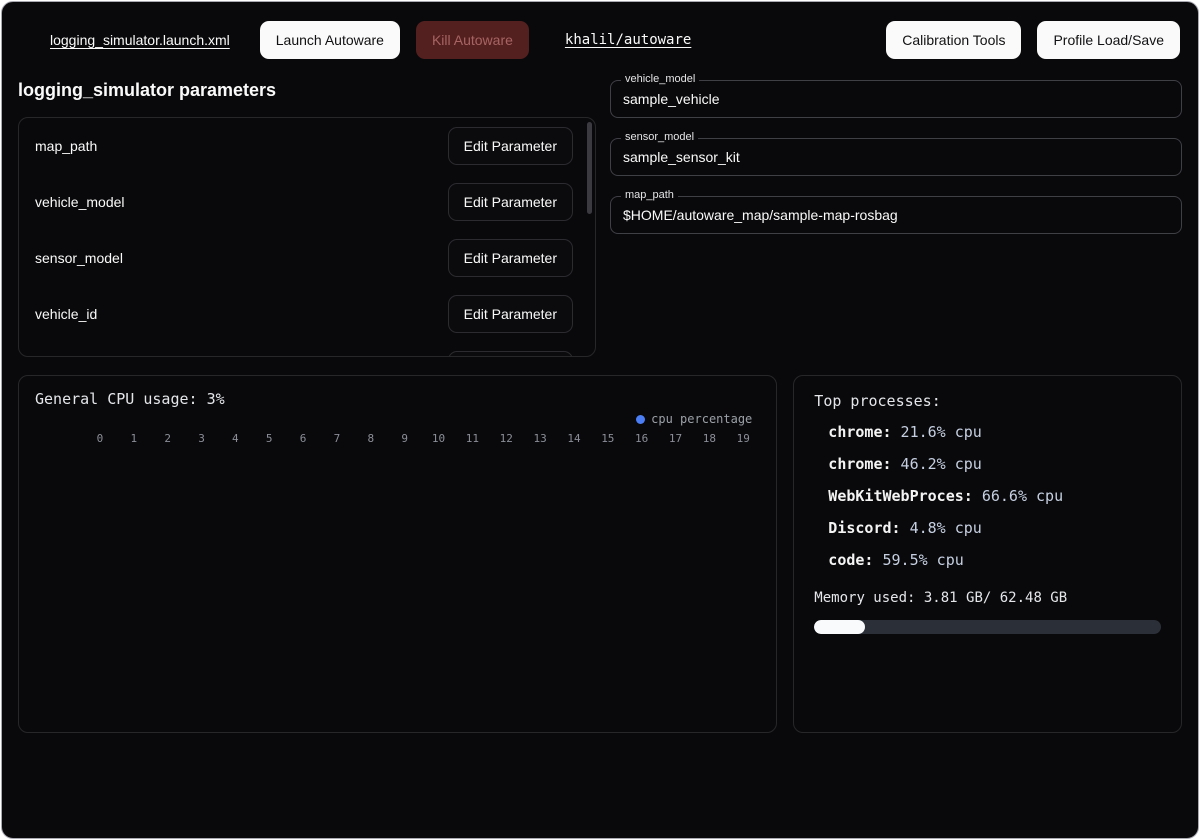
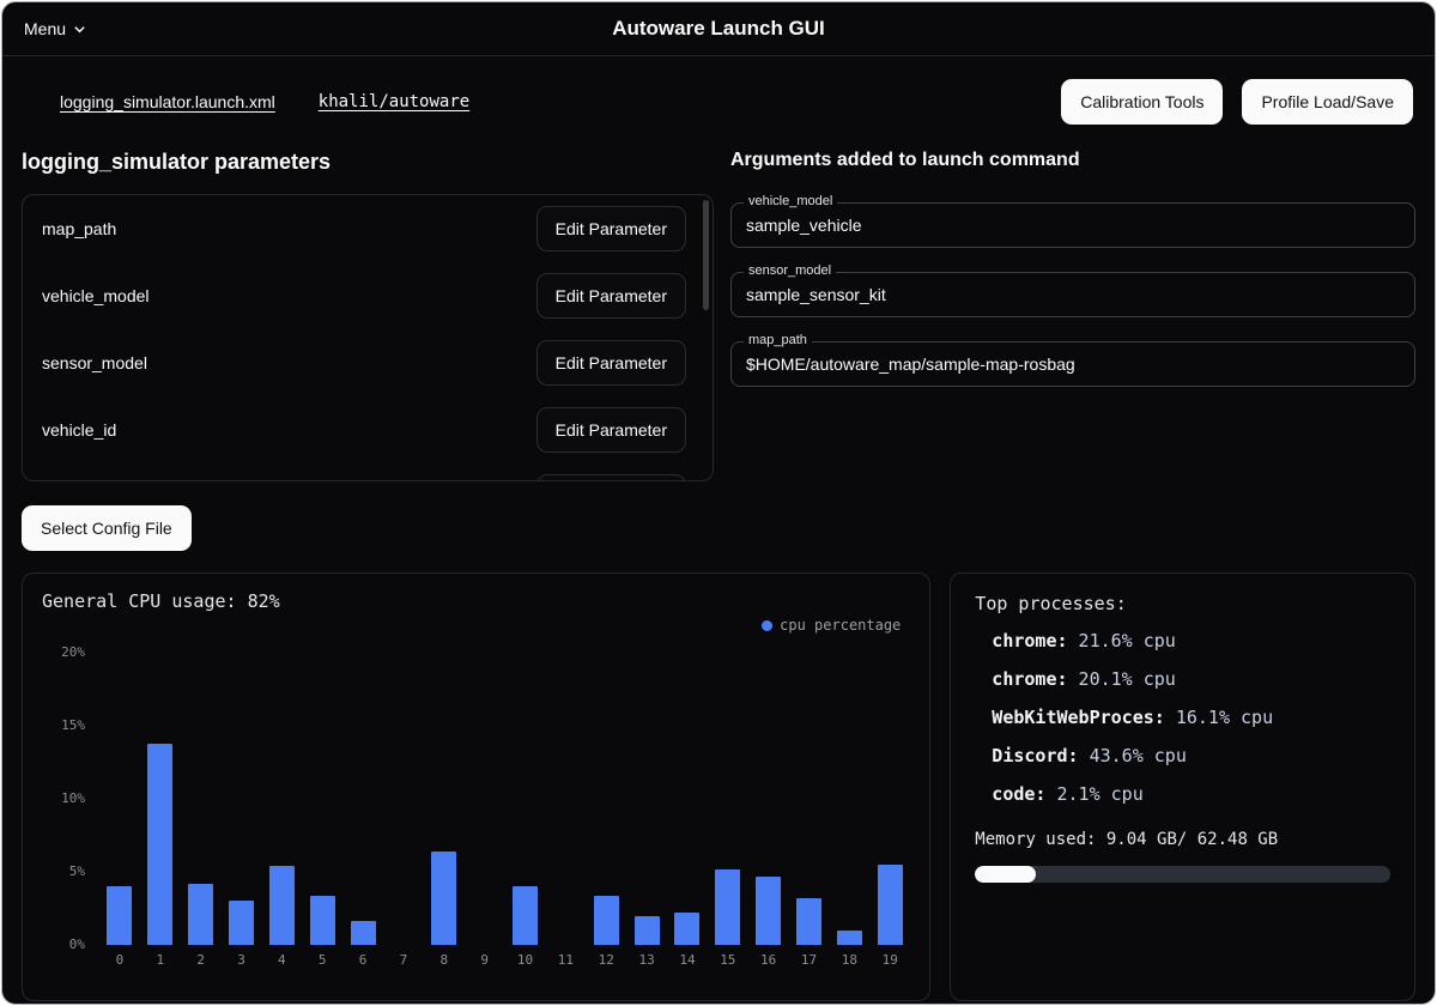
+ Menu
+ Autoware Launch GUI
  logging_simulator.launch.xml
- Launch Autoware
- Kill Autoware
  khalil/autoware
  Calibration Tools
  Profile Load/Save
  logging_simulator parameters
  map_path
  Edit Parameter
  vehicle_model
  Edit Parameter
  sensor_model
  Edit Parameter
  vehicle_id
  Edit Parameter
+ Select Config File
+ Arguments added to launch command
  vehicle_model
  sample_vehicle
  sensor_model
  sample_sensor_kit
  map_path
  $HOME/autoware_map/sample-map-rosbag
- General CPU usage: 3%
+ General CPU usage: 82%
  cpu percentage
+ 0%
+ 5%
+ 10%
+ 15%
+ 20%
  0
  1
  2
  3
  4
  5
  6
  7
  8
  9
  10
  11
  12
  13
  14
  15
  16
  17
  18
  19
  Top processes:
  chrome: 21.6% cpu
- chrome: 46.2% cpu
+ chrome: 20.1% cpu
- WebKitWebProces: 66.6% cpu
+ WebKitWebProces: 16.1% cpu
- Discord: 4.8% cpu
+ Discord: 43.6% cpu
- code: 59.5% cpu
+ code: 2.1% cpu
- Memory used: 3.81 GB/ 62.48 GB
+ Memory used: 9.04 GB/ 62.48 GB
